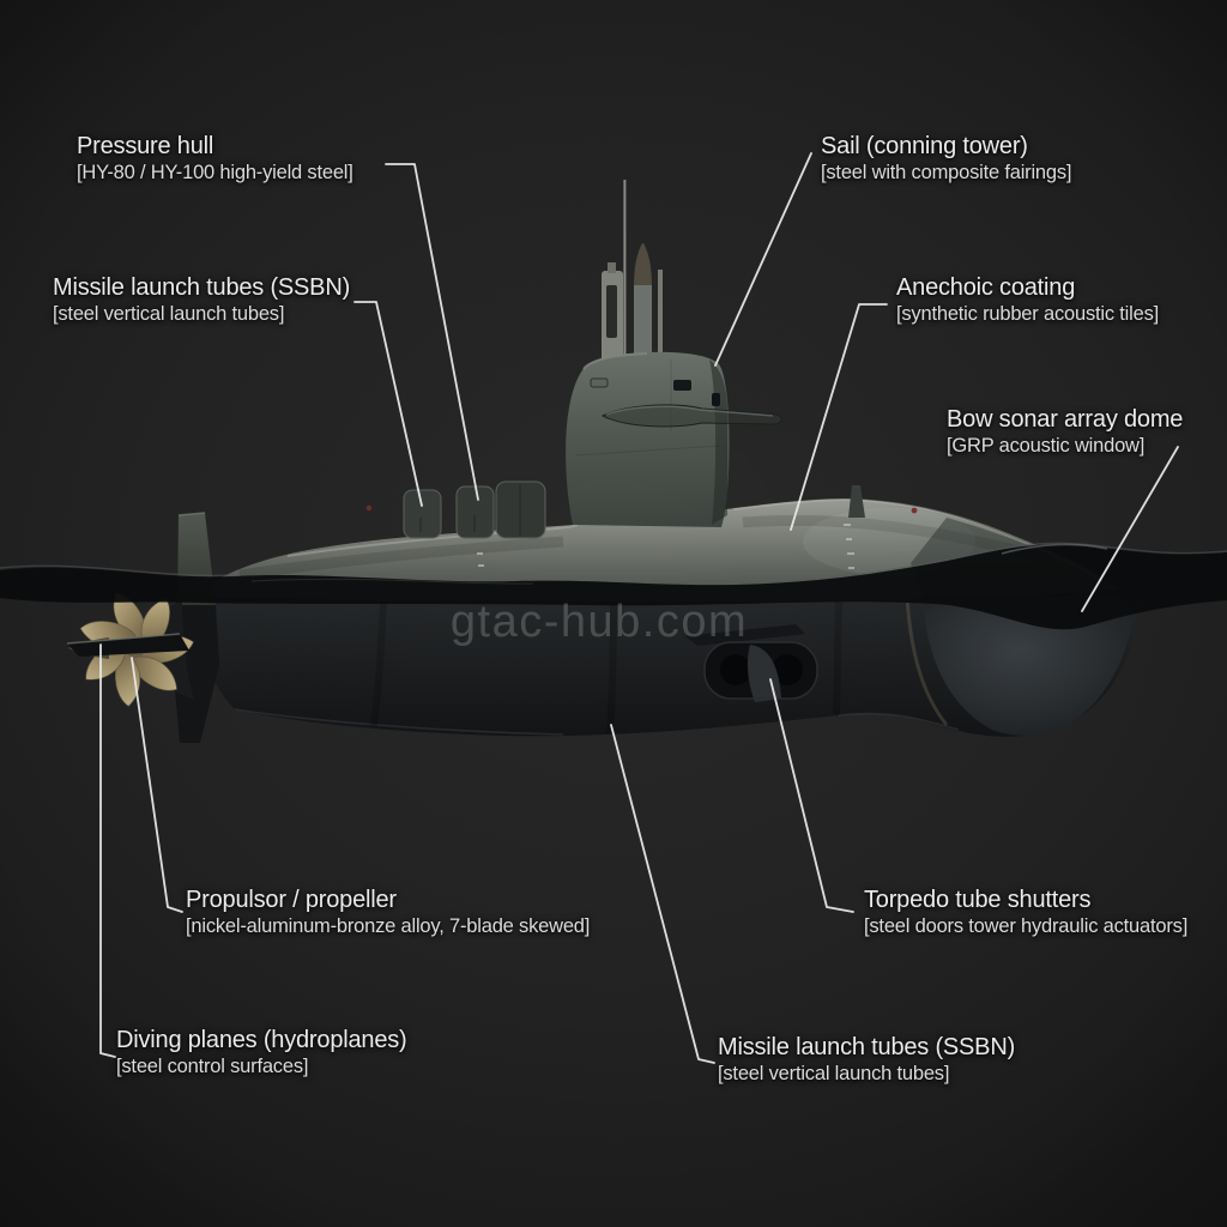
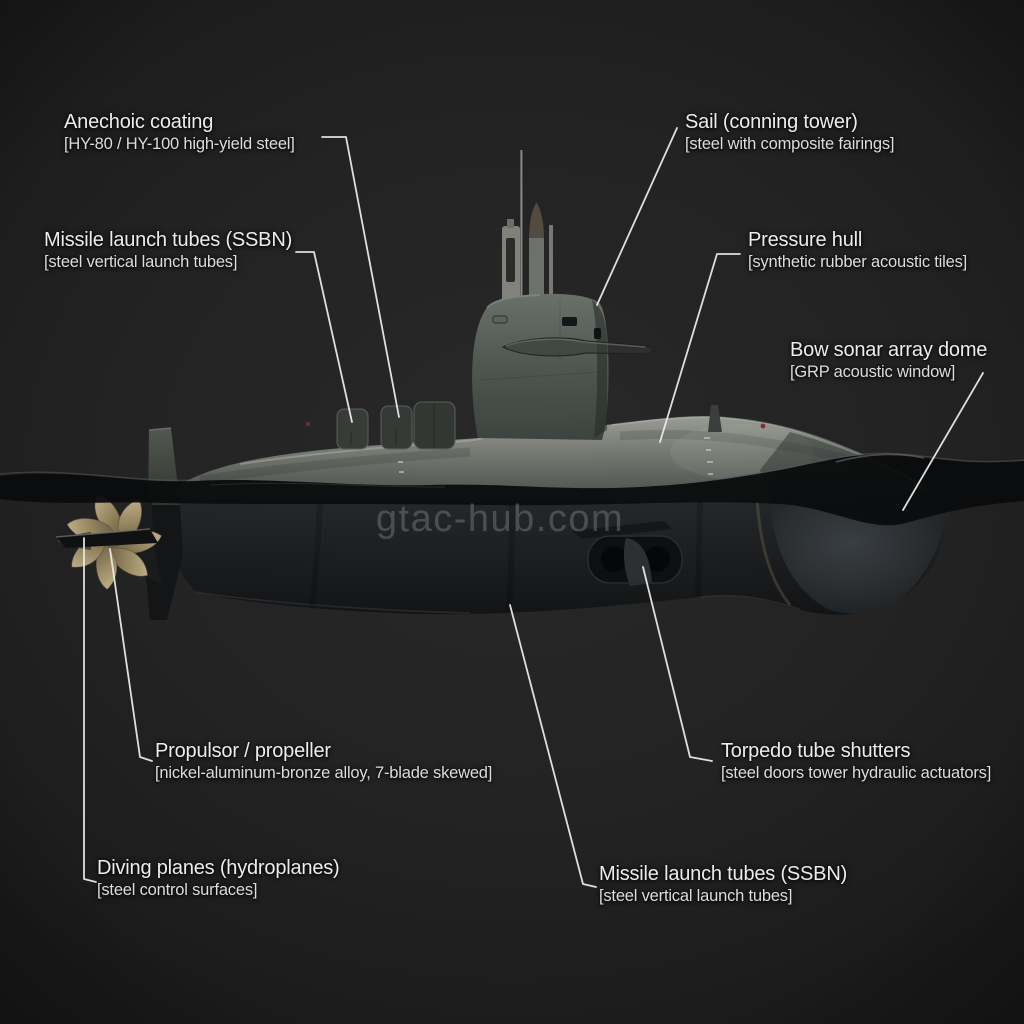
  gtac-hub.com
- Pressure hull
+ Anechoic coating
  [HY-80 / HY-100 high-yield steel]
  Missile launch tubes (SSBN)
  [steel vertical launch tubes]
  Sail (conning tower)
  [steel with composite fairings]
- Anechoic coating
+ Pressure hull
  [synthetic rubber acoustic tiles]
  Bow sonar array dome
  [GRP acoustic window]
  Propulsor / propeller
  [nickel-aluminum-bronze alloy, 7-blade skewed]
  Torpedo tube shutters
  [steel doors tower hydraulic actuators]
  Diving planes (hydroplanes)
  [steel control surfaces]
  Missile launch tubes (SSBN)
  [steel vertical launch tubes]
